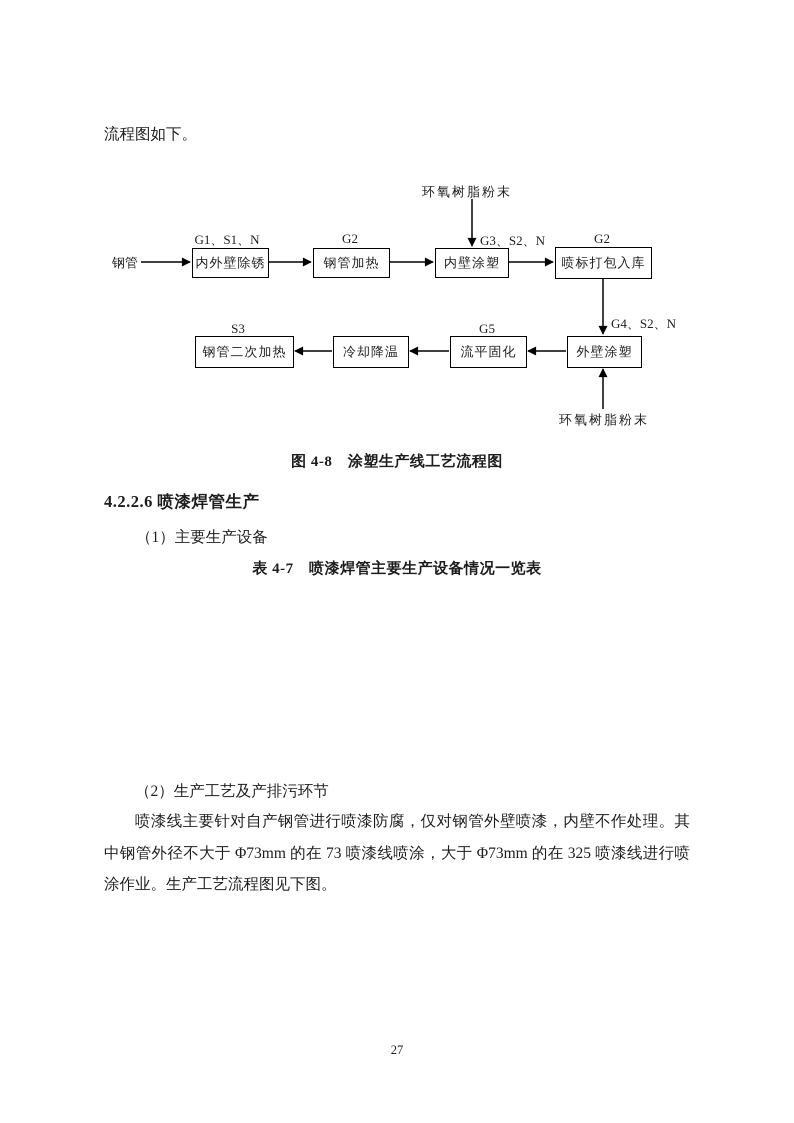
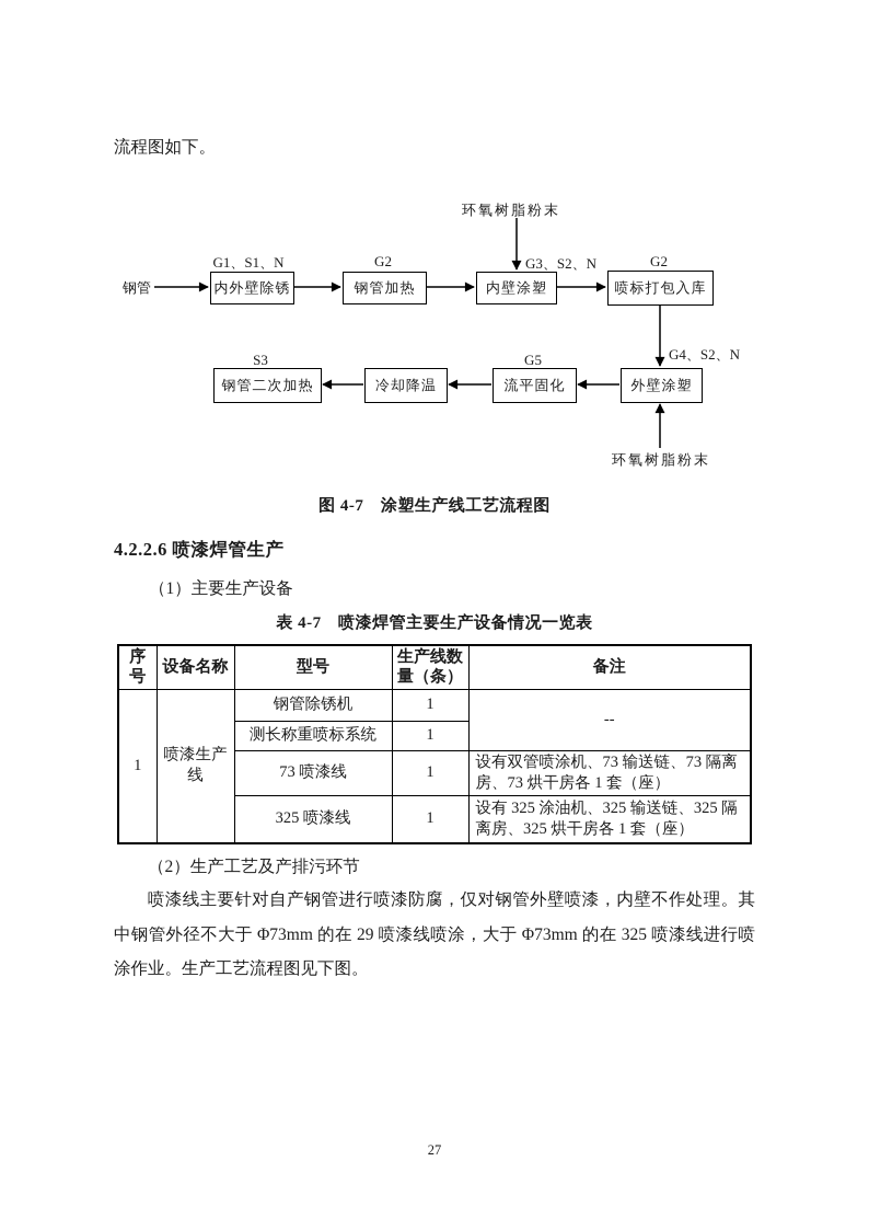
  流程图如下。
  环氧树脂粉末
  钢管
  G1、S1、N
  G2
  G3、S2、N
  G2
  G4、S2、N
  S3
  G5
  内外壁除锈
  钢管加热
  内壁涂塑
  喷标打包入库
  外壁涂塑
  流平固化
  冷却降温
  钢管二次加热
  环氧树脂粉末
- 图 4-8 涂塑生产线工艺流程图
+ 图 4-7 涂塑生产线工艺流程图
  4.2.2.6 喷漆焊管生产
  （1）主要生产设备
  表 4-7 喷漆焊管主要生产设备情况一览表
+ 序号	设备名称	型号	生产线数量（条）	备注
+ 1	喷漆生产线	钢管除锈机	1	--
+ 测长称重喷标系统	1
+ 73 喷漆线	1	设有双管喷涂机、73 输送链、73 隔离房、73 烘干房各 1 套（座）
+ 325 喷漆线	1	设有 325 涂油机、325 输送链、325 隔离房、325 烘干房各 1 套（座）
  （2）生产工艺及产排污环节
- 喷漆线主要针对自产钢管进行喷漆防腐，仅对钢管外壁喷漆，内壁不作处理。其中钢管外径不大于 Φ73mm 的在 73 喷漆线喷涂，大于 Φ73mm 的在 325 喷漆线进行喷涂作业。生产工艺流程图见下图。
+ 喷漆线主要针对自产钢管进行喷漆防腐，仅对钢管外壁喷漆，内壁不作处理。其中钢管外径不大于 Φ73mm 的在 29 喷漆线喷涂，大于 Φ73mm 的在 325 喷漆线进行喷涂作业。生产工艺流程图见下图。
  27
